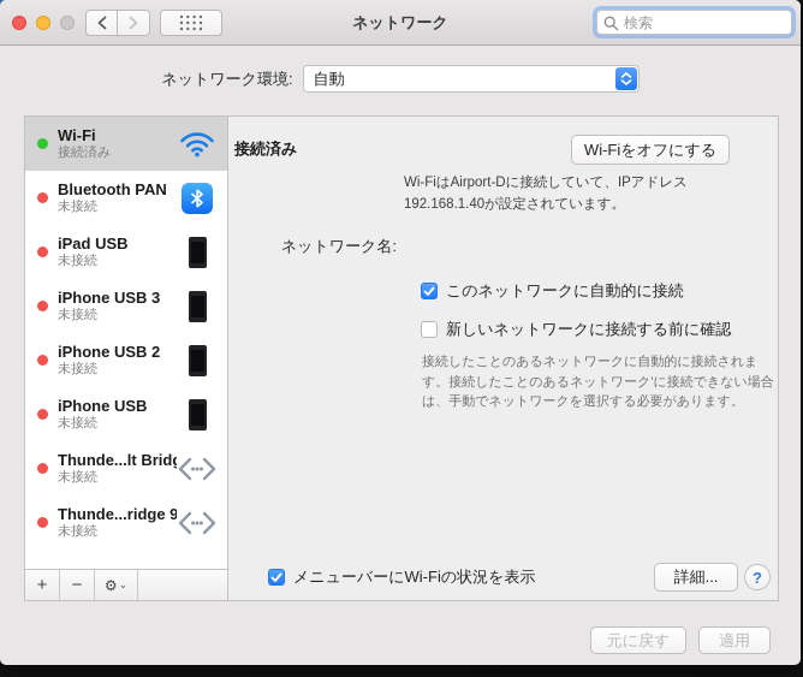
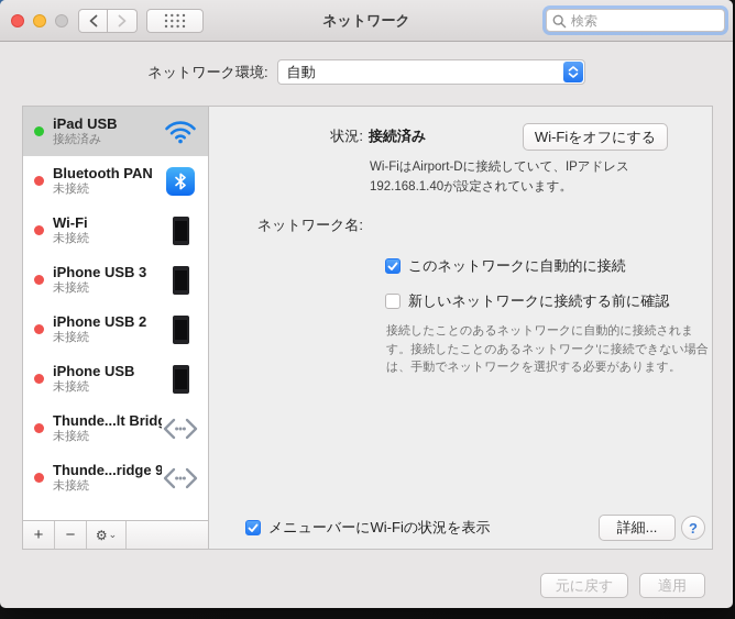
  ネットワーク
  検索
  ネットワーク環境:
  自動
- Wi-Fi
+ iPad USB
  接続済み
  Bluetooth PAN
  未接続
- iPad USB
+ Wi-Fi
  未接続
  iPhone USB 3
  未接続
  iPhone USB 2
  未接続
  iPhone USB
  未接続
  Thunde...lt Brid
  未接続
  Thunde...ridge 9
  未接続
  +
  −
  ⚙
  ⌄
+ 状況:
  接続済み
  Wi-Fiをオフにする
  Wi-FiはAirport-Dに接続していて、IPアドレス 192.168.1.40が設定されています。
  ネットワーク名:
  このネットワークに自動的に接続
  新しいネットワークに接続する前に確認
  接続したことのあるネットワークに自動的に接続されます。接続したことのあるネットワーク'に接続できない場合は、手動でネットワークを選択する必要があります。
  メニューバーにWi-Fiの状況を表示
  詳細...
  ?
  元に戻す
  適用
